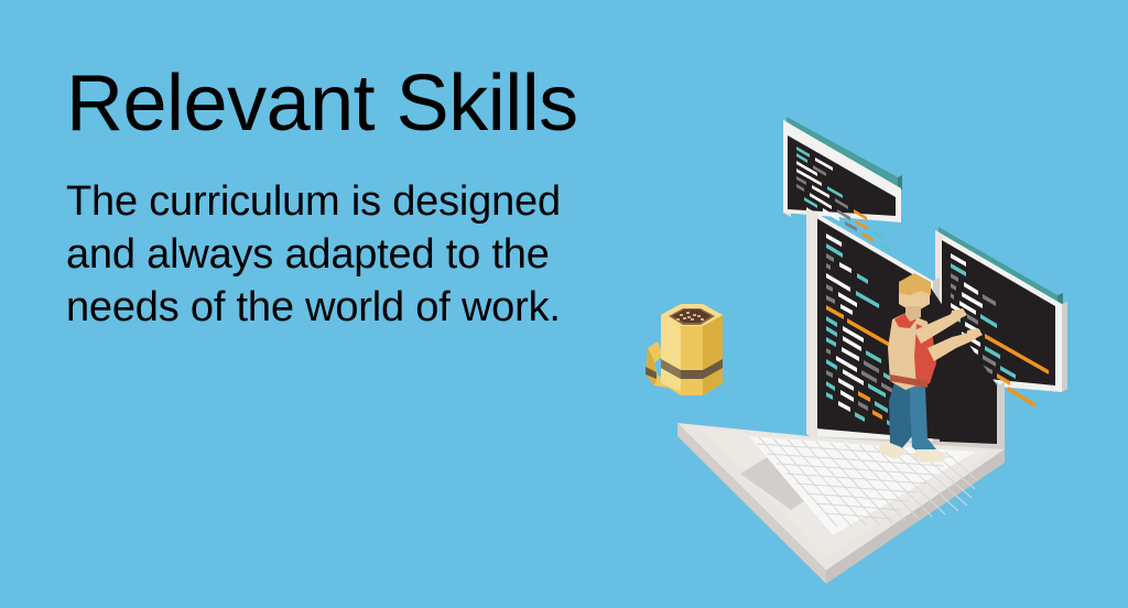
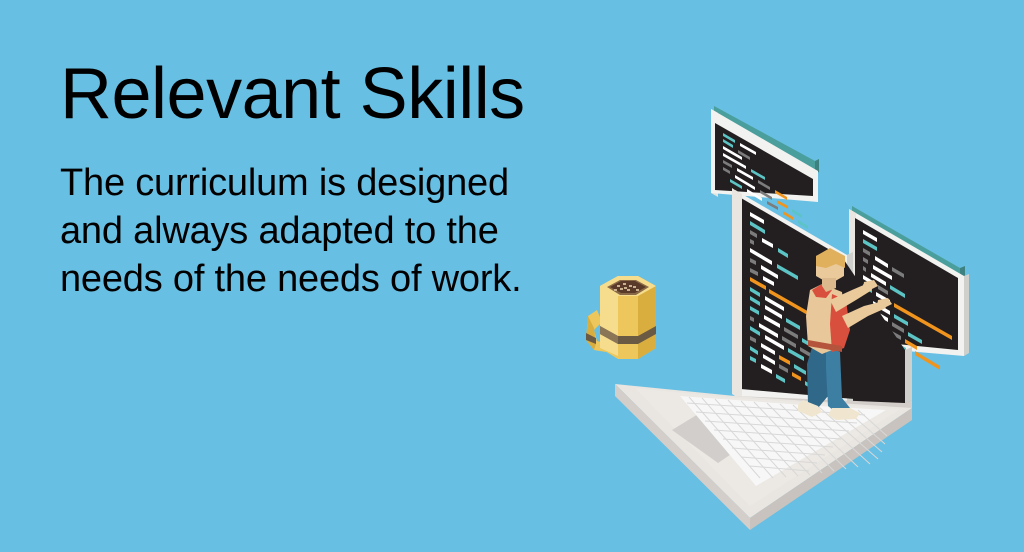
  Relevant Skills
- The curriculum is designed and always adapted to the needs of the world of work.
+ The curriculum is designed and always adapted to the needs of the needs of work.
